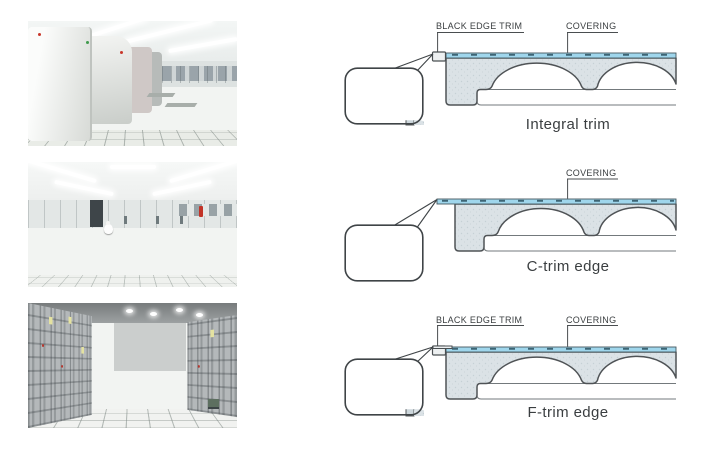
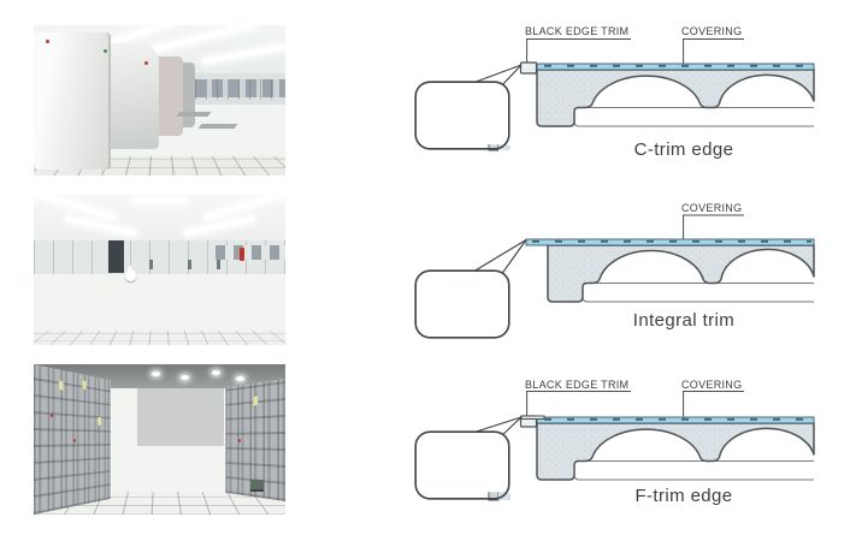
  BLACK EDGE TRIM
  COVERING
- Integral trim
+ C-trim edge
  COVERING
- C-trim edge
+ Integral trim
  BLACK EDGE TRIM
  COVERING
  F-trim edge
